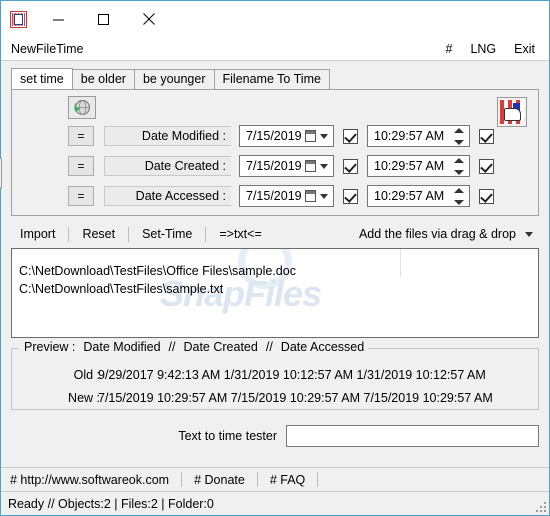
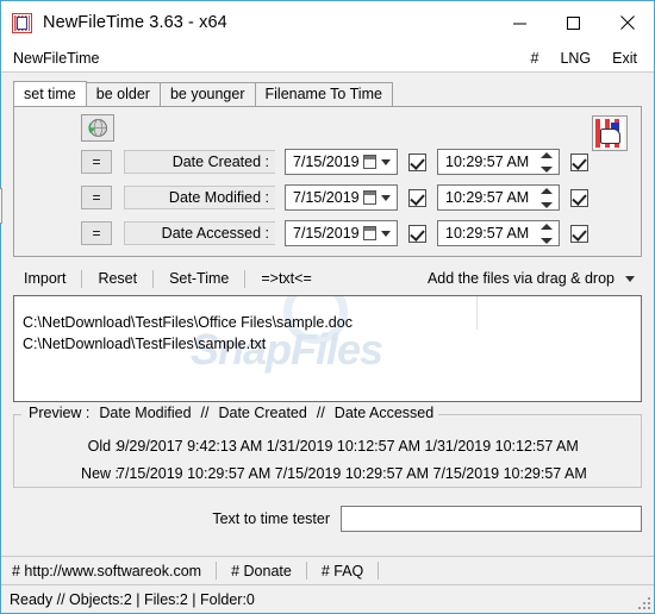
+ NewFileTime 3.63 - x64
  NewFileTime
  #
  LNG
  Exit
  set time
  be older
  be younger
  Filename To Time
  =
- Date Modified :
+ Date Created :
  7/15/2019
  10:29:57 AM
  =
- Date Created :
+ Date Modified :
  7/15/2019
  10:29:57 AM
  =
  Date Accessed :
  7/15/2019
  10:29:57 AM
  Import
  Reset
  Set-Time
  =>txt<=
  Add the files via drag & drop
  SnapFiles
  C:\NetDownload\TestFiles\Office Files\sample.doc
  C:\NetDownload\TestFiles\sample.txt
  Preview : Date Modified // Date Created // Date Accessed
  Old :
  9/29/2017 9:42:13 AM 1/31/2019 10:12:57 AM 1/31/2019 10:12:57 AM
  New :
  7/15/2019 10:29:57 AM 7/15/2019 10:29:57 AM 7/15/2019 10:29:57 AM
  Text to time tester
  # http://www.softwareok.com
  # Donate
  # FAQ
  Ready // Objects:2 | Files:2 | Folder:0
